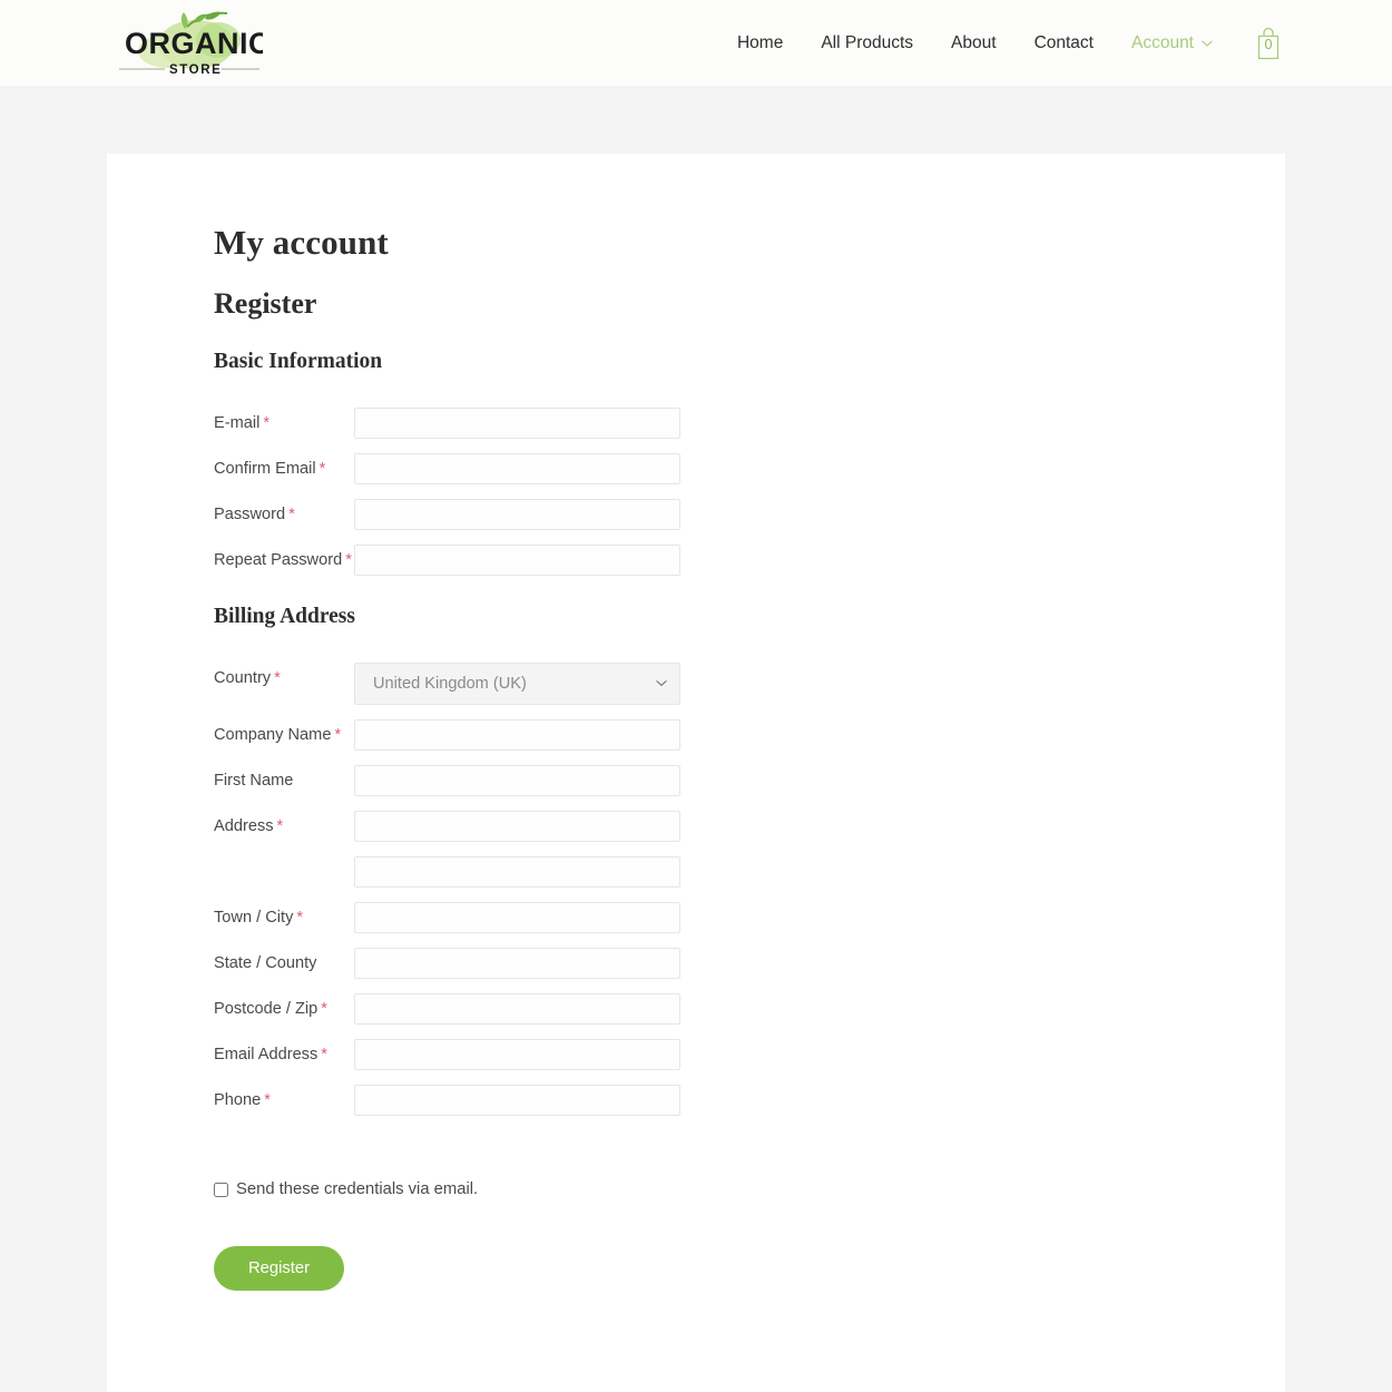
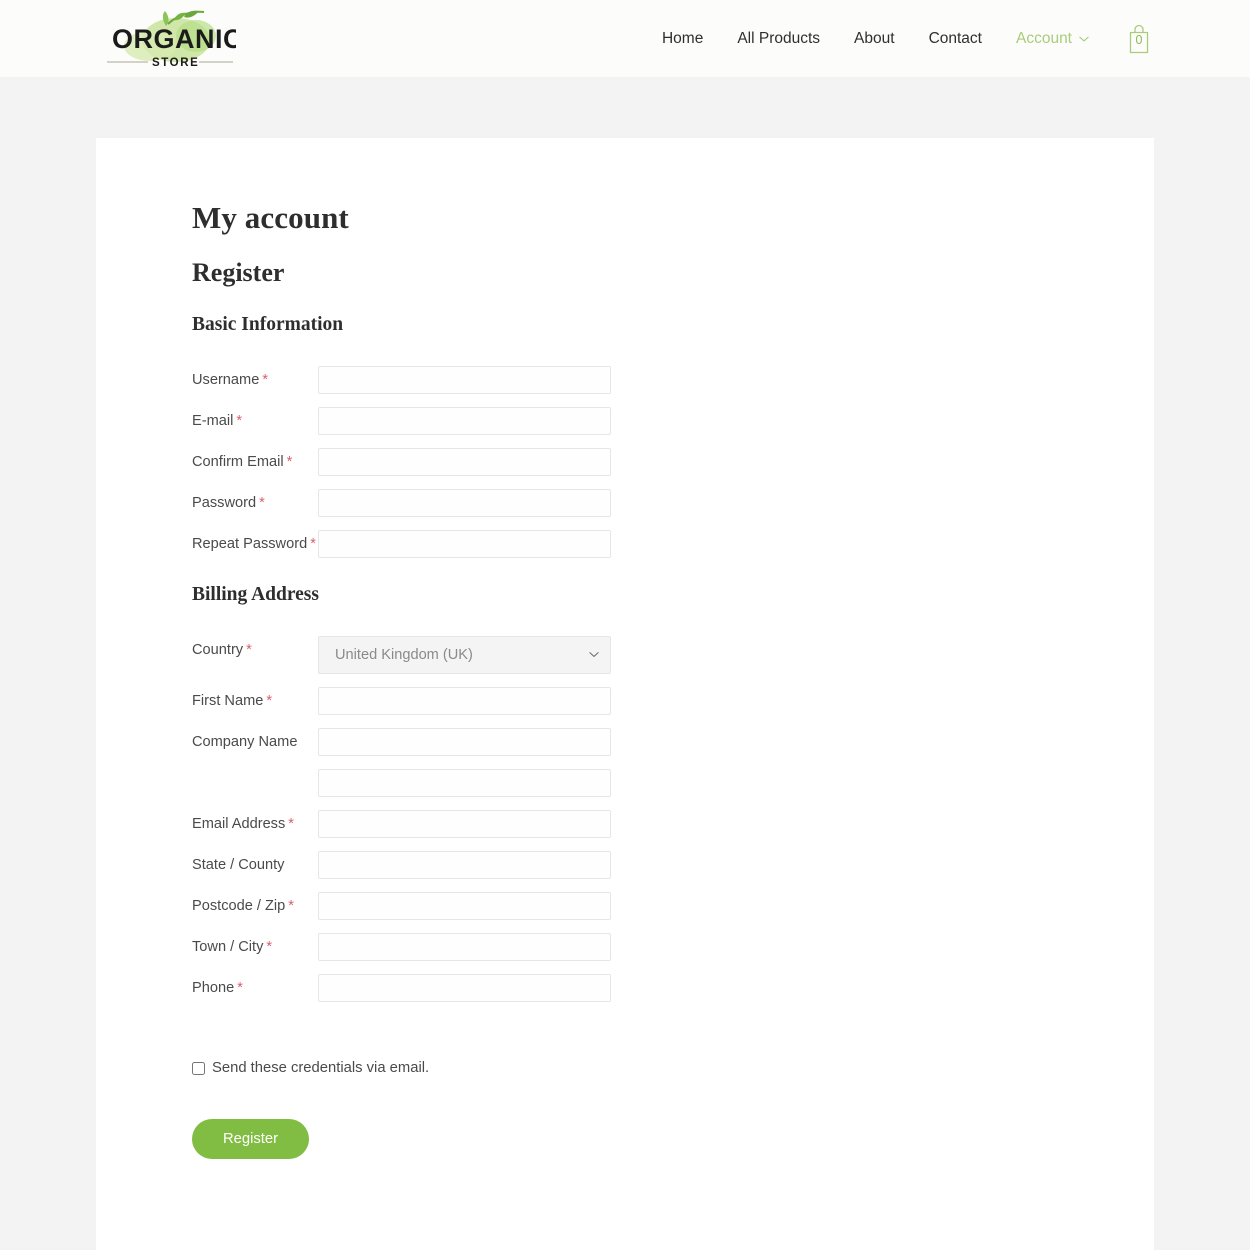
  ORGANIC
  STORE
  Home
  All Products
  About
  Contact
  Account
  0
  My account
  Register
  Basic Information
+ Username *
  E-mail *
  Confirm Email *
  Password *
  Repeat Password *
  Billing Address
  Country *
  United Kingdom (UK)
- Company Name *
+ First Name *
- First Name
+ Company Name
- Address *
- Town / City *
+ Email Address *
  State / County
  Postcode / Zip *
- Email Address *
+ Town / City *
  Phone *
  Send these credentials via email.
  Register
